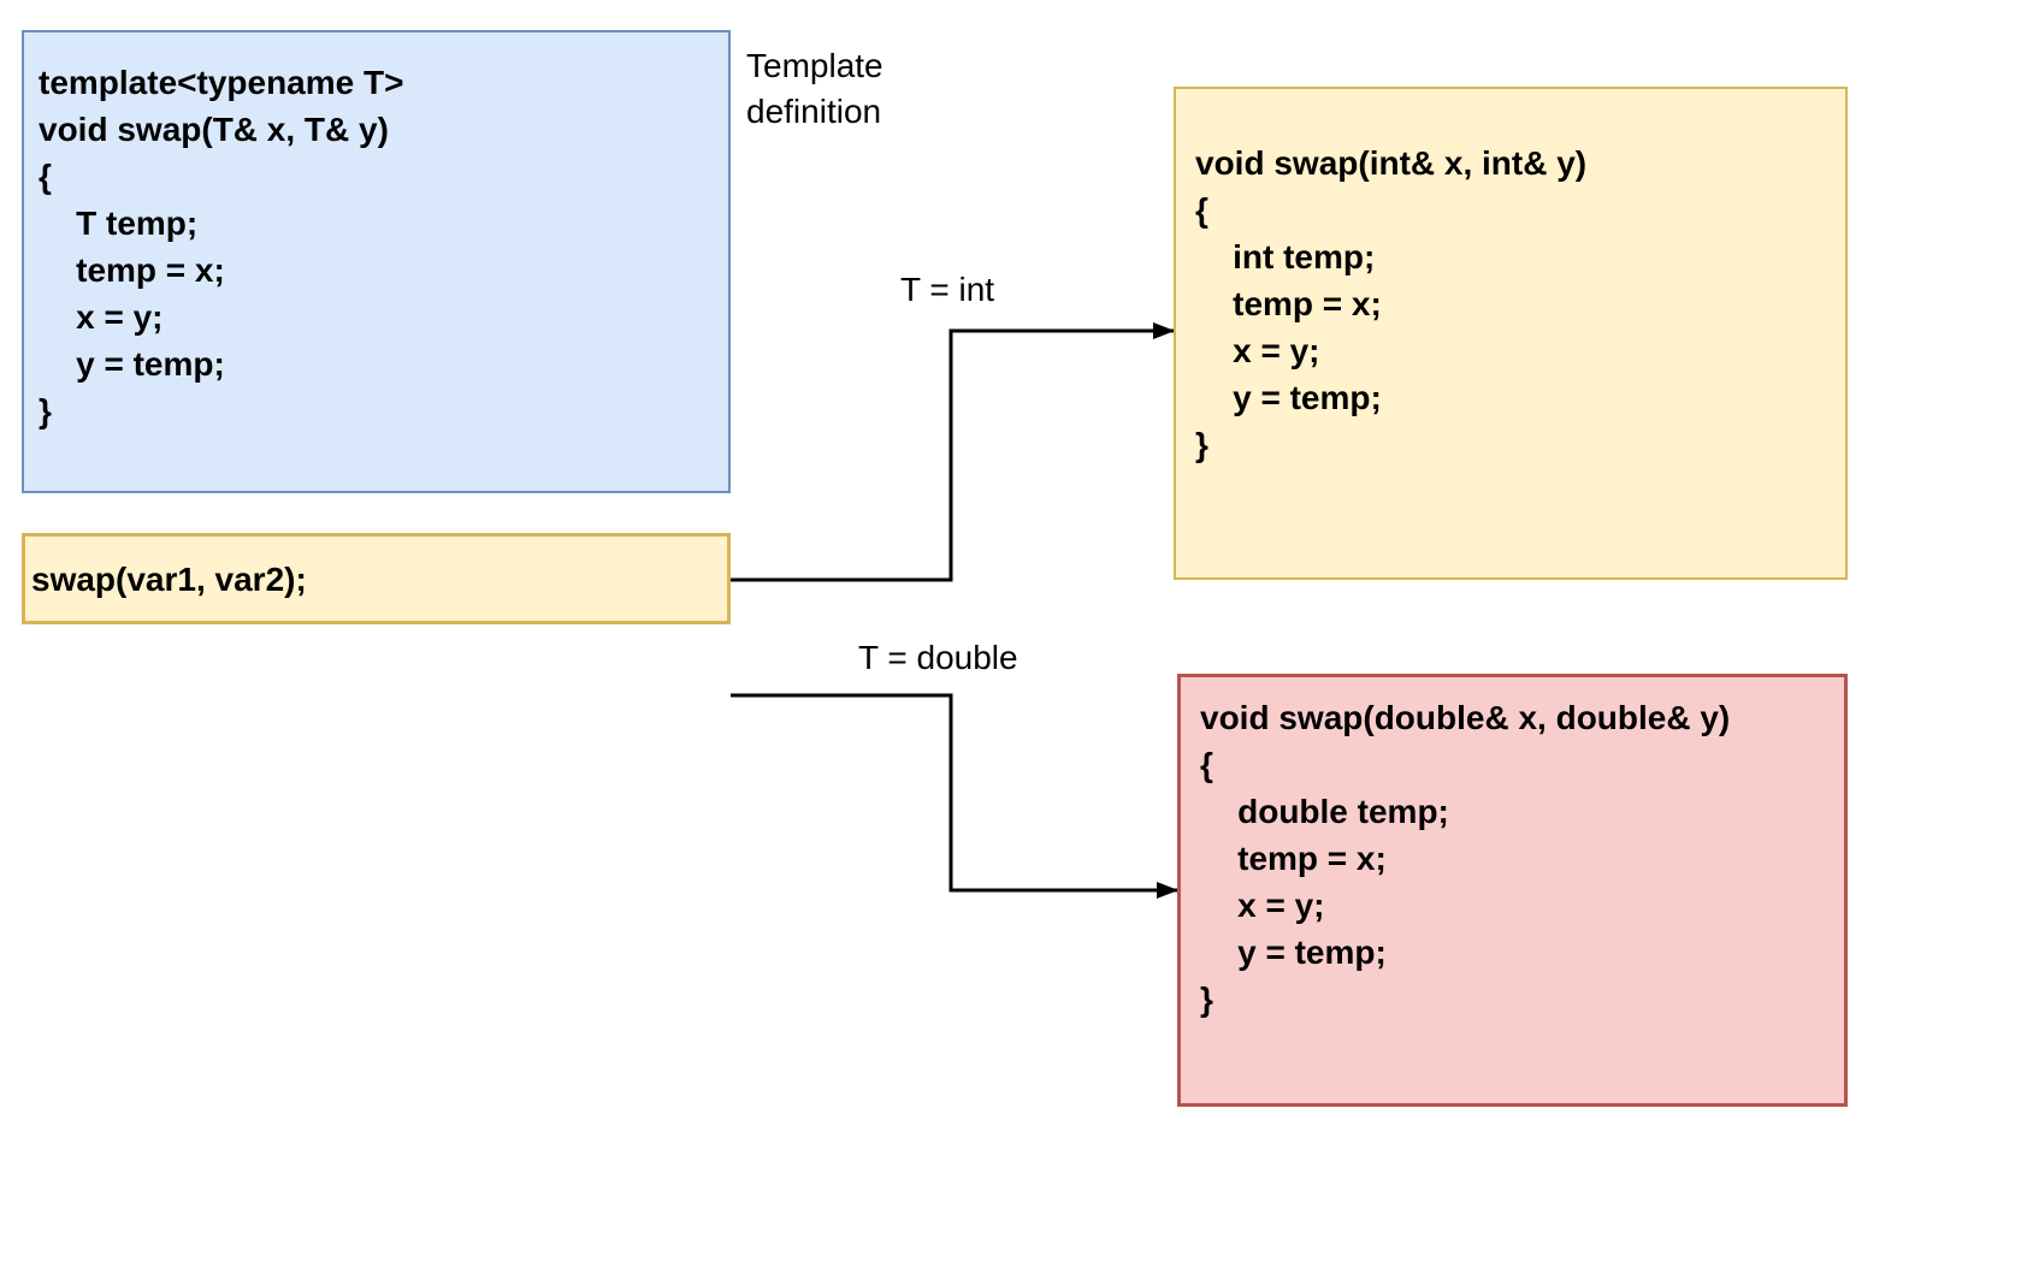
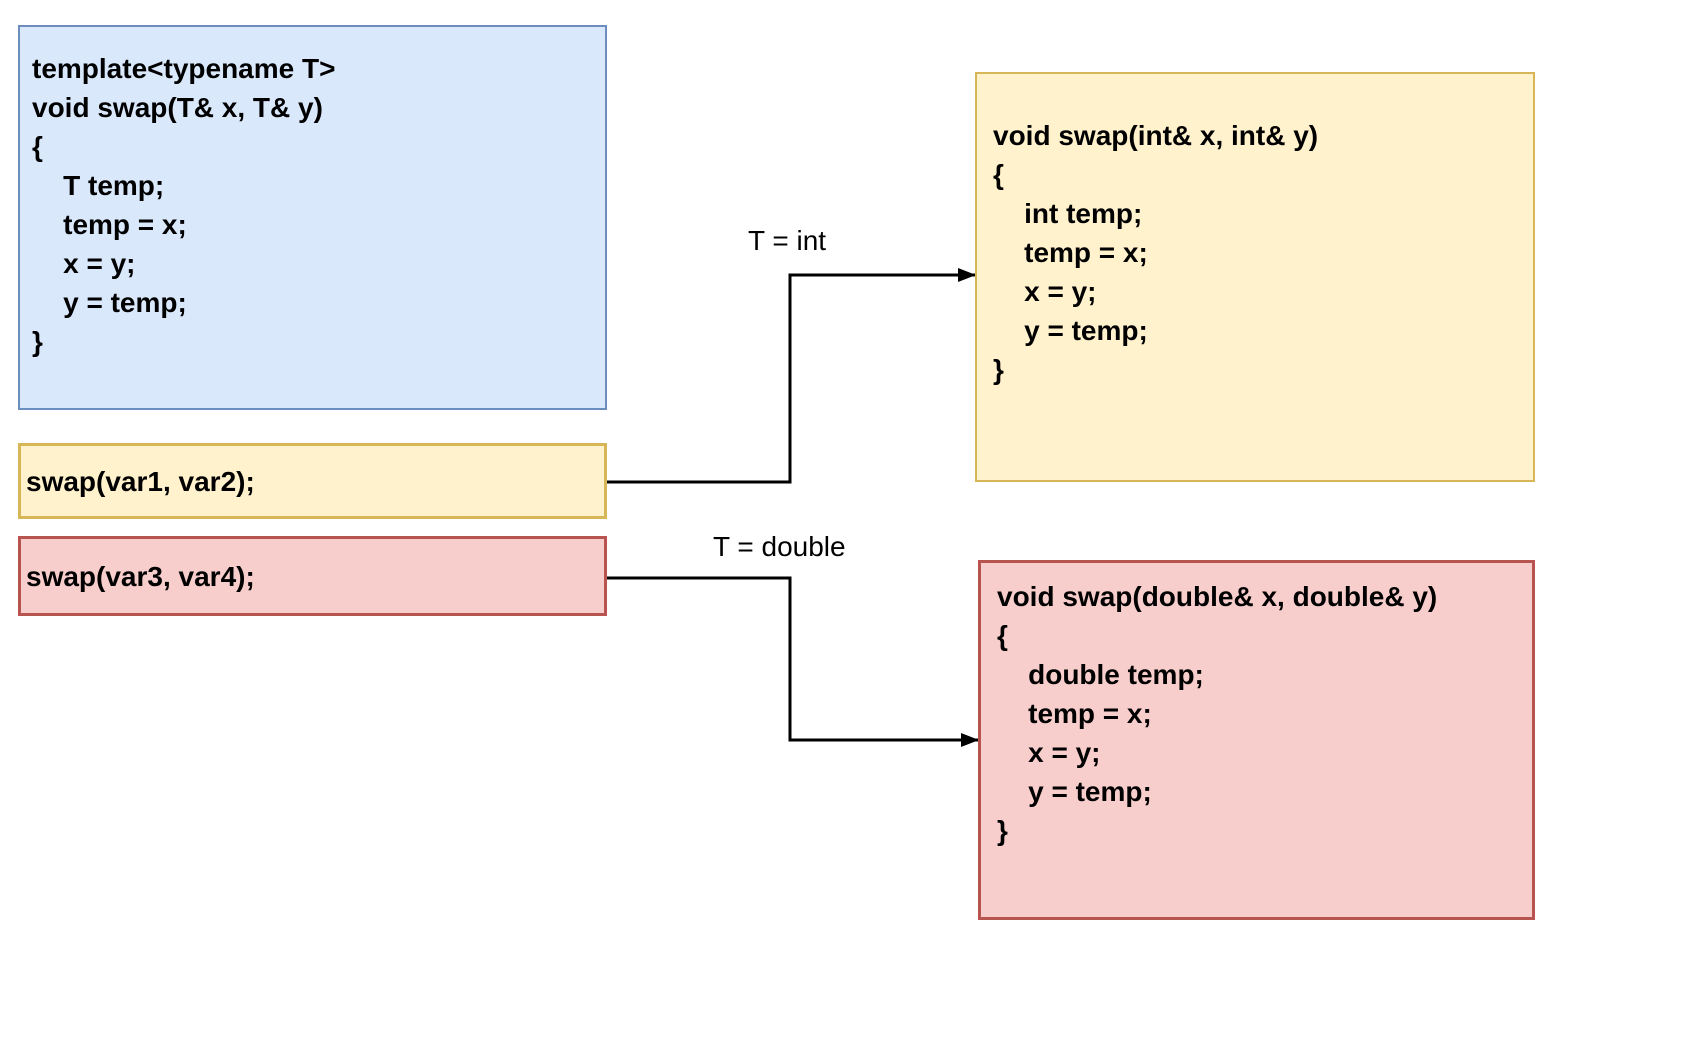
  template<typename T>
  void swap(T& x, T& y)
  {
  T temp;
  temp = x;
  x = y;
  y = temp;
  }
  swap(var1, var2);
+ swap(var3, var4);
  void swap(int& x, int& y)
  {
  int temp;
  temp = x;
  x = y;
  y = temp;
  }
  void swap(double& x, double& y)
  {
  double temp;
  temp = x;
  x = y;
  y = temp;
  }
- Template definition
  T = int
  T = double
